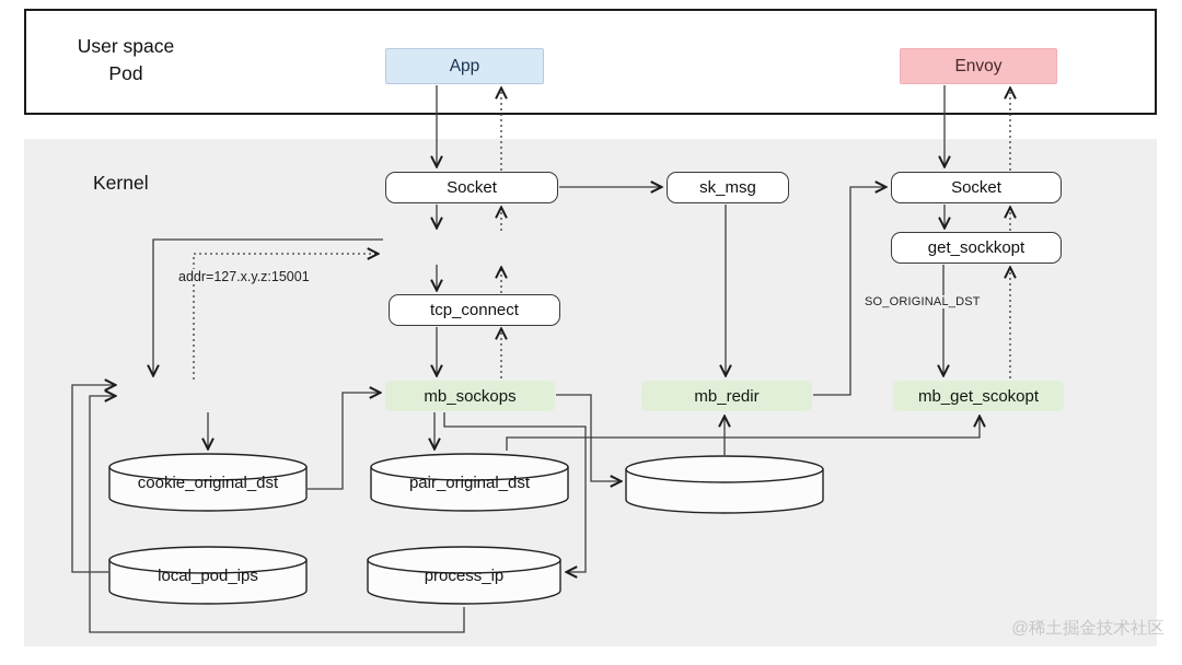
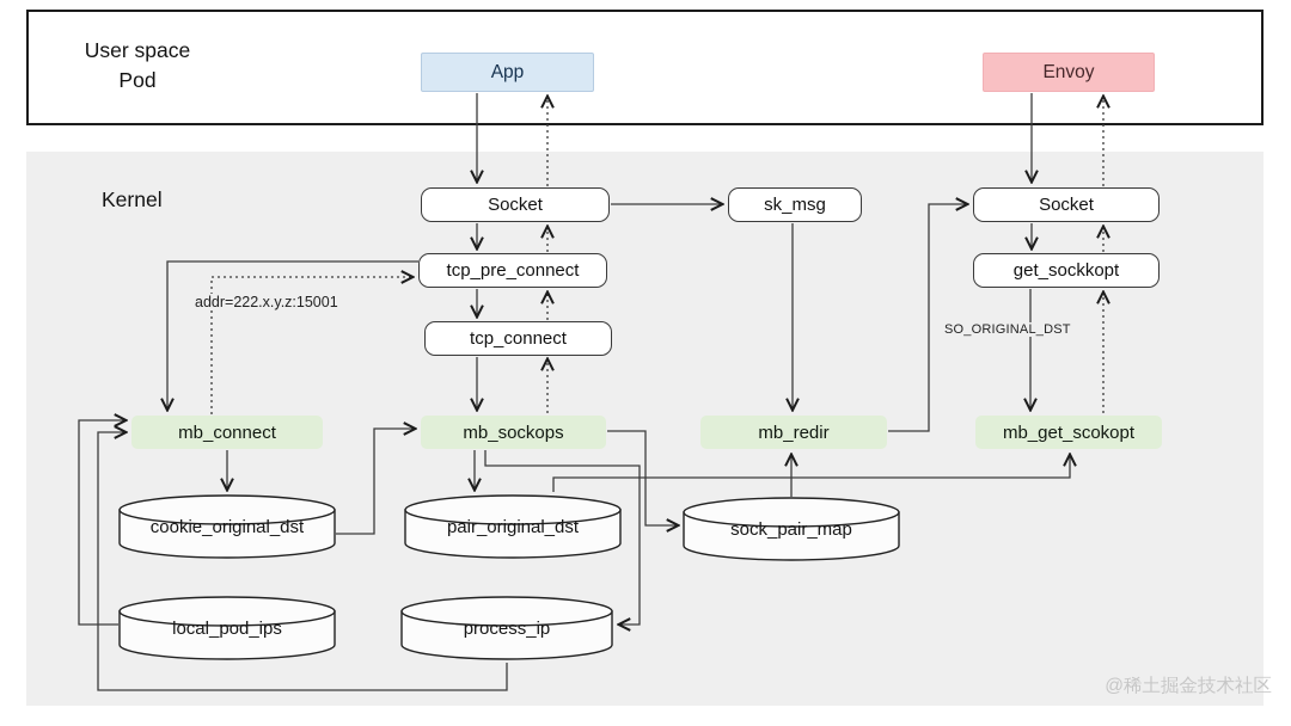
  User space
  Pod
  Kernel
  App
  Envoy
  Socket
  sk_msg
  Socket
+ tcp_pre_connect
  get_sockkopt
  tcp_connect
+ mb_connect
  mb_sockops
  mb_redir
  mb_get_scokopt
  cookie_original_dst
  pair_original_dst
+ sock_pair_map
  local_pod_ips
  process_ip
- addr=127.x.y.z:15001
+ addr=222.x.y.z:15001
  SO_ORIGINAL_DST
  @稀土掘金技术社区
